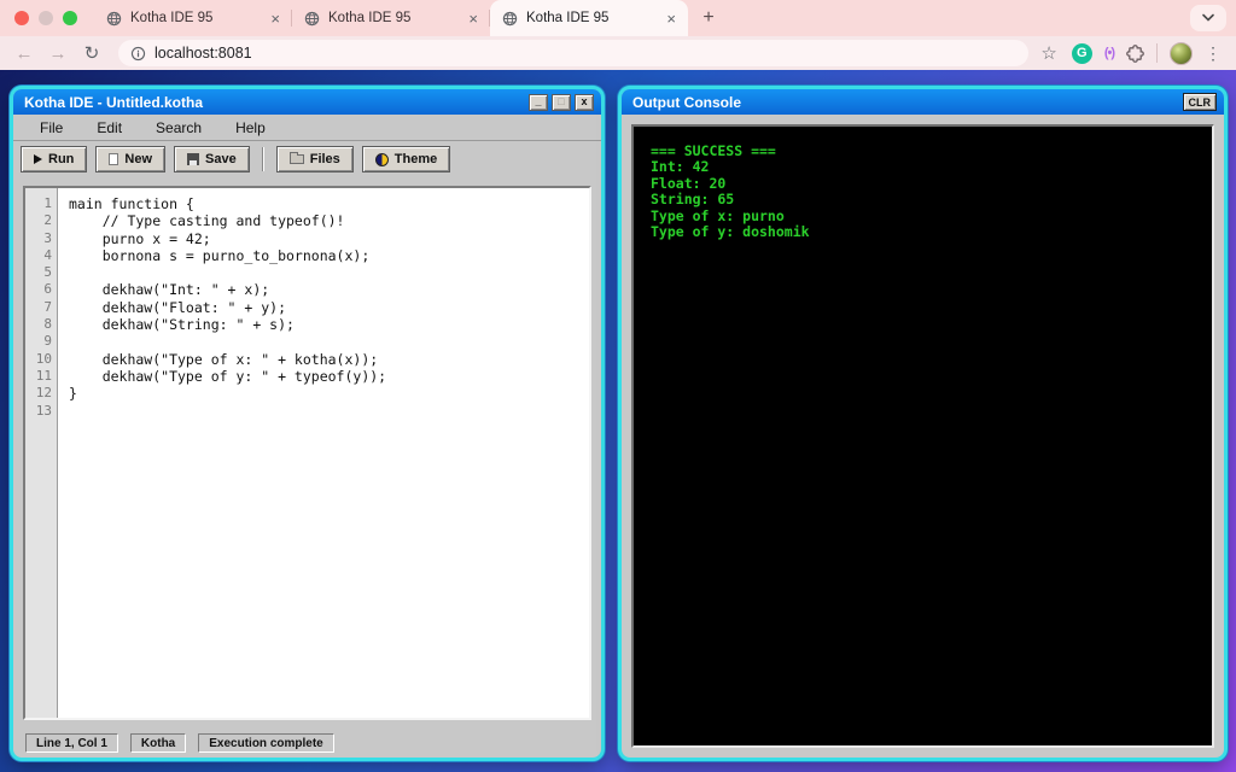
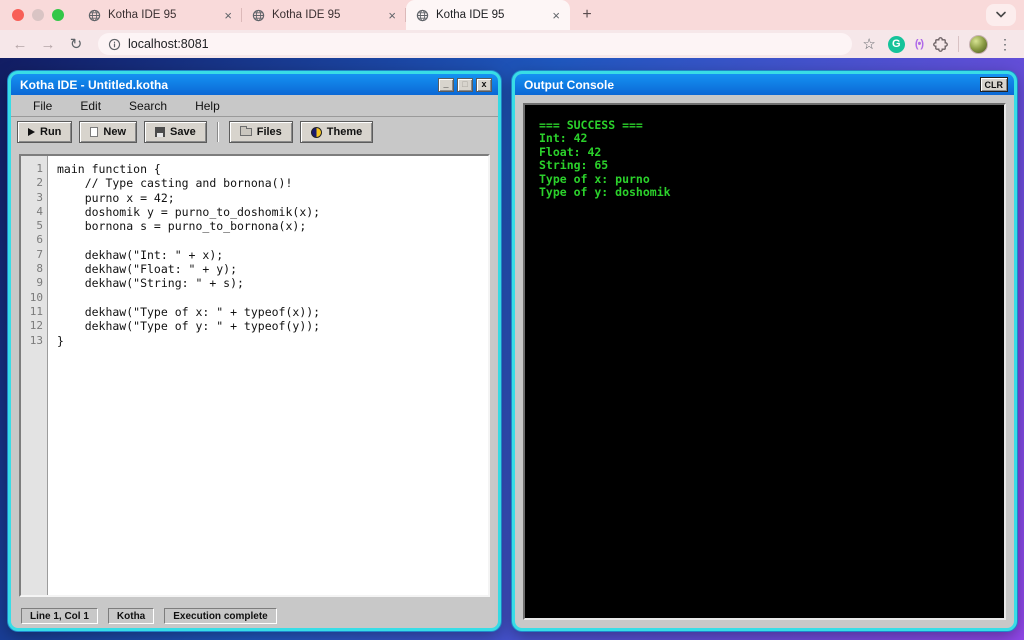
  Kotha IDE 95
  ×
  Kotha IDE 95
  ×
  Kotha IDE 95
  ×
  +
  ←
  →
  ↻
  localhost:8081
  ☆
  G
  (•)
  ⋮
  Kotha IDE - Untitled.kotha
  _
  □
  x
  File
  Edit
  Search
  Help
  Run
  New
  Save
  Files
  Theme
  1
  2
  3
  4
  5
  6
  7
  8
  9
  10
  11
  12
  13
  main function {
- // Type casting and typeof()!
+ // Type casting and bornona()!
  purno x = 42;
+ doshomik y = purno_to_doshomik(x);
  bornona s = purno_to_bornona(x);
  dekhaw("Int: " + x);
  dekhaw("Float: " + y);
  dekhaw("String: " + s);
- dekhaw("Type of x: " + kotha(x));
+ dekhaw("Type of x: " + typeof(x));
  dekhaw("Type of y: " + typeof(y));
  }
  Line 1, Col 1
  Kotha
  Execution complete
  Output Console
  CLR
  === SUCCESS ===
  Int: 42
- Float: 20
+ Float: 42
  String: 65
  Type of x: purno
  Type of y: doshomik
